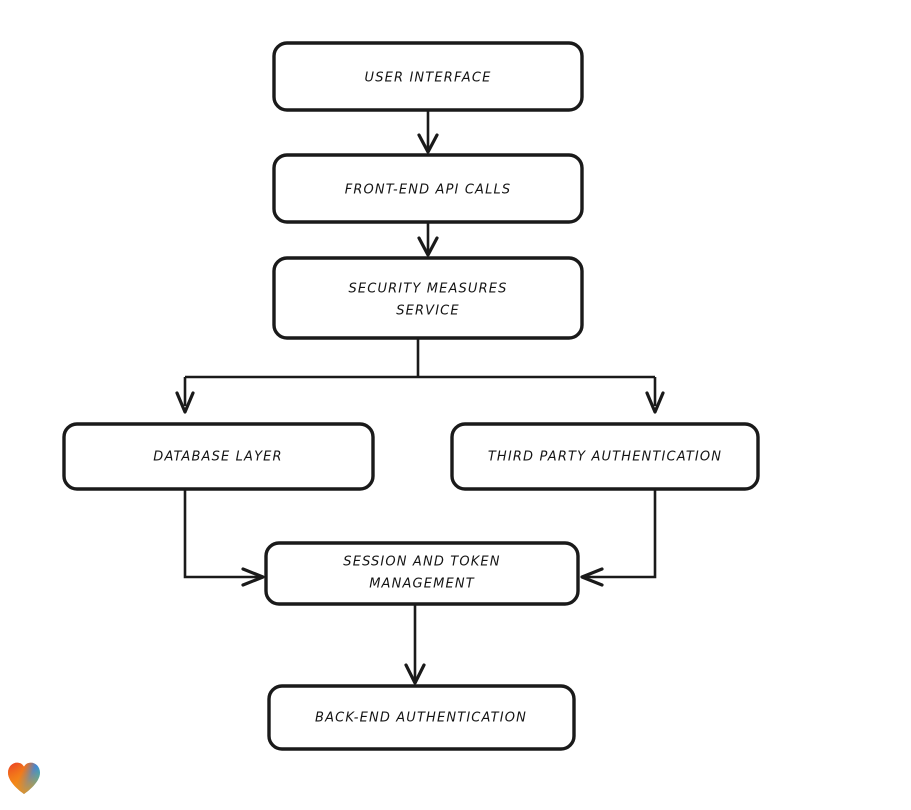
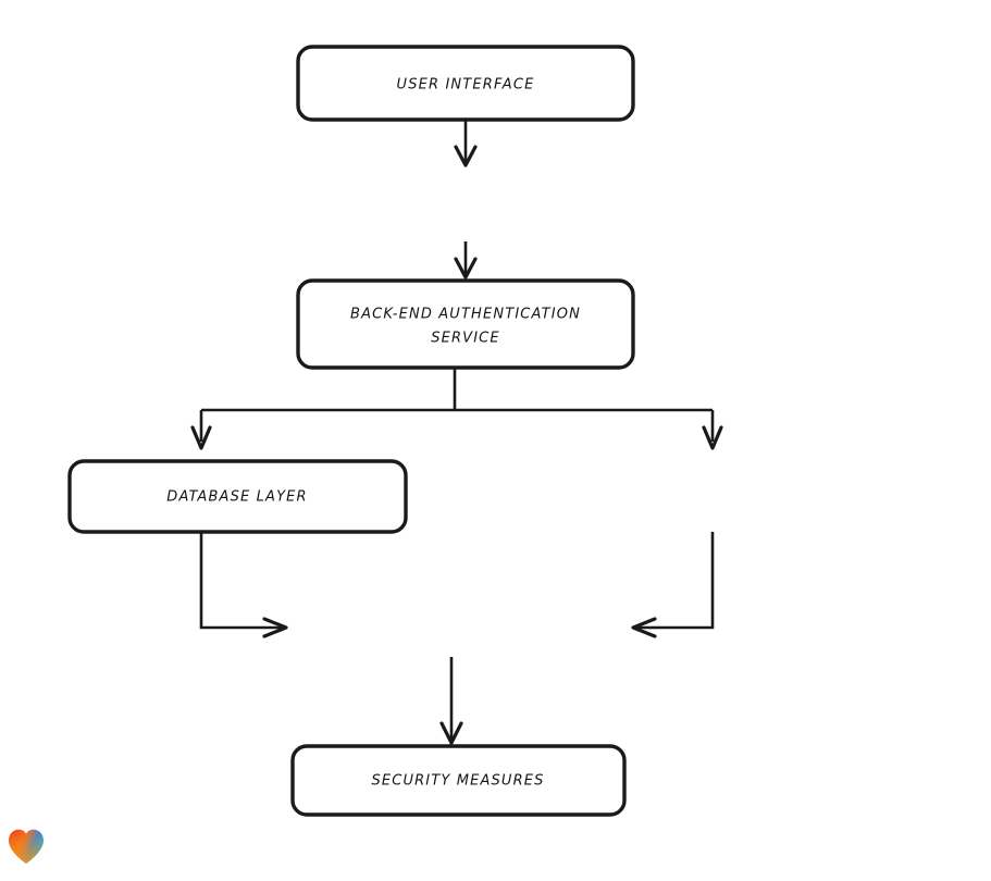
  USER INTERFACE
- FRONT-END API CALLS
- SECURITY MEASURES
+ BACK-END AUTHENTICATION
  SERVICE
  DATABASE LAYER
- THIRD PARTY AUTHENTICATION
- SESSION AND TOKEN
- MANAGEMENT
- BACK-END AUTHENTICATION
+ SECURITY MEASURES
